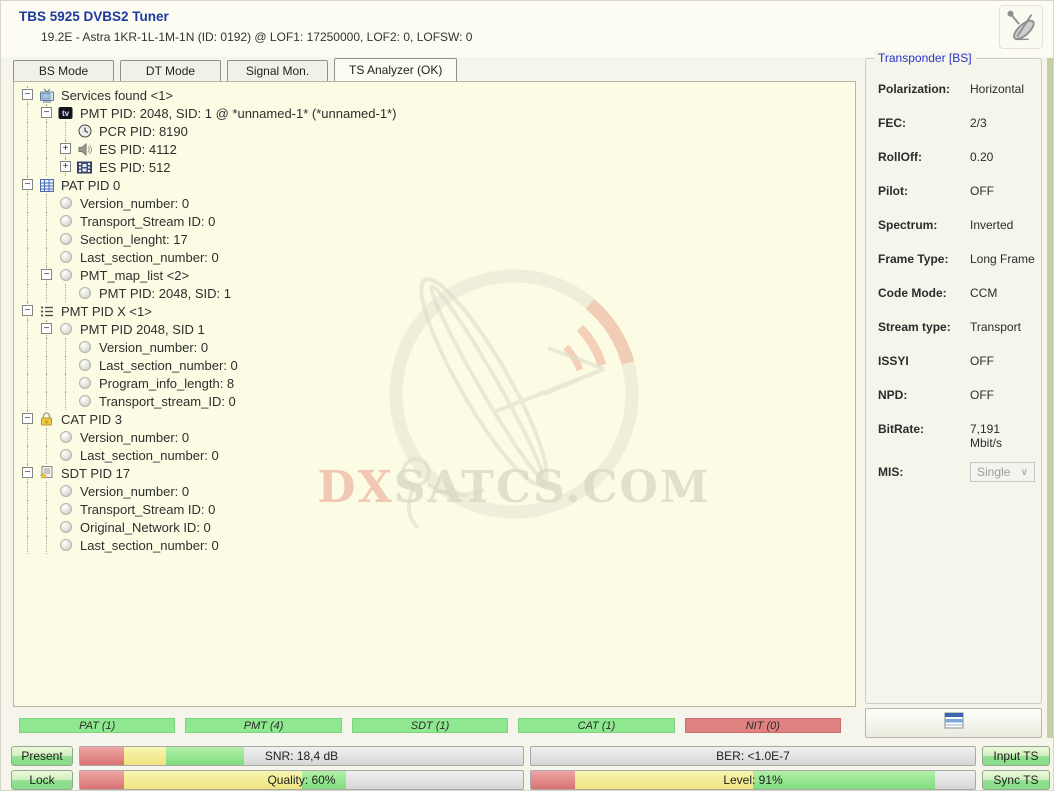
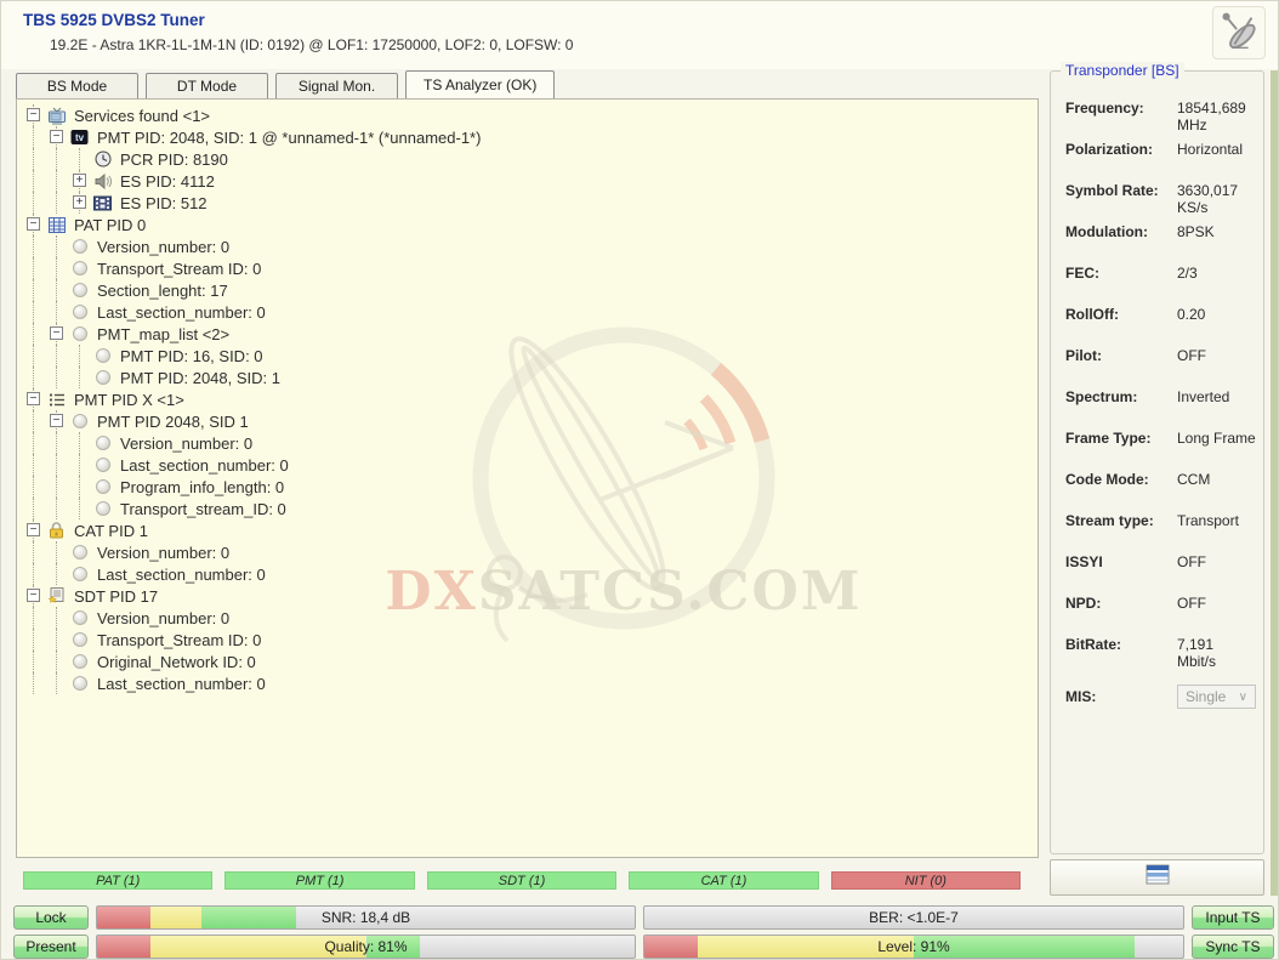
  TBS 5925 DVBS2 Tuner
  19.2E - Astra 1KR-1L-1M-1N (ID: 0192) @ LOF1: 17250000, LOF2: 0, LOFSW: 0
  BS Mode
  DT Mode
  Signal Mon.
  TS Analyzer (OK)
  DXSATCS.COM
  −
  Services found <1>
  −
  tv
  PMT PID: 2048, SID: 1 @ *unnamed-1* (*unnamed-1*)
  PCR PID: 8190
  +
  ES PID: 4112
  +
  ES PID: 512
  −
  PAT PID 0
  Version_number: 0
  Transport_Stream ID: 0
  Section_lenght: 17
  Last_section_number: 0
  −
  PMT_map_list <2>
+ PMT PID: 16, SID: 0
  PMT PID: 2048, SID: 1
  −
  PMT PID X <1>
  −
  PMT PID 2048, SID 1
  Version_number: 0
  Last_section_number: 0
- Program_info_length: 8
+ Program_info_length: 0
  Transport_stream_ID: 0
  −
- CAT PID 3
+ CAT PID 1
  Version_number: 0
  Last_section_number: 0
  −
  SDT PID 17
  Version_number: 0
  Transport_Stream ID: 0
  Original_Network ID: 0
  Last_section_number: 0
  Transponder [BS]
+ Frequency:
+ 18541,689 MHz
  Polarization:
  Horizontal
+ Symbol Rate:
+ 3630,017 KS/s
+ Modulation:
+ 8PSK
  FEC:
  2/3
  RollOff:
  0.20
  Pilot:
  OFF
  Spectrum:
  Inverted
  Frame Type:
  Long Frame
  Code Mode:
  CCM
  Stream type:
  Transport
  ISSYI
  OFF
  NPD:
  OFF
  BitRate:
  7,191 Mbit/s
  MIS:
  Single
  ∨
  PAT (1)
- PMT (4)
+ PMT (1)
  SDT (1)
  CAT (1)
  NIT (0)
- Present
+ Lock
  SNR: 18,4 dB
  BER: <1.0E-7
  Input TS
- Lock
+ Present
- Quality: 60%
+ Quality: 81%
  Level: 91%
  Sync TS
